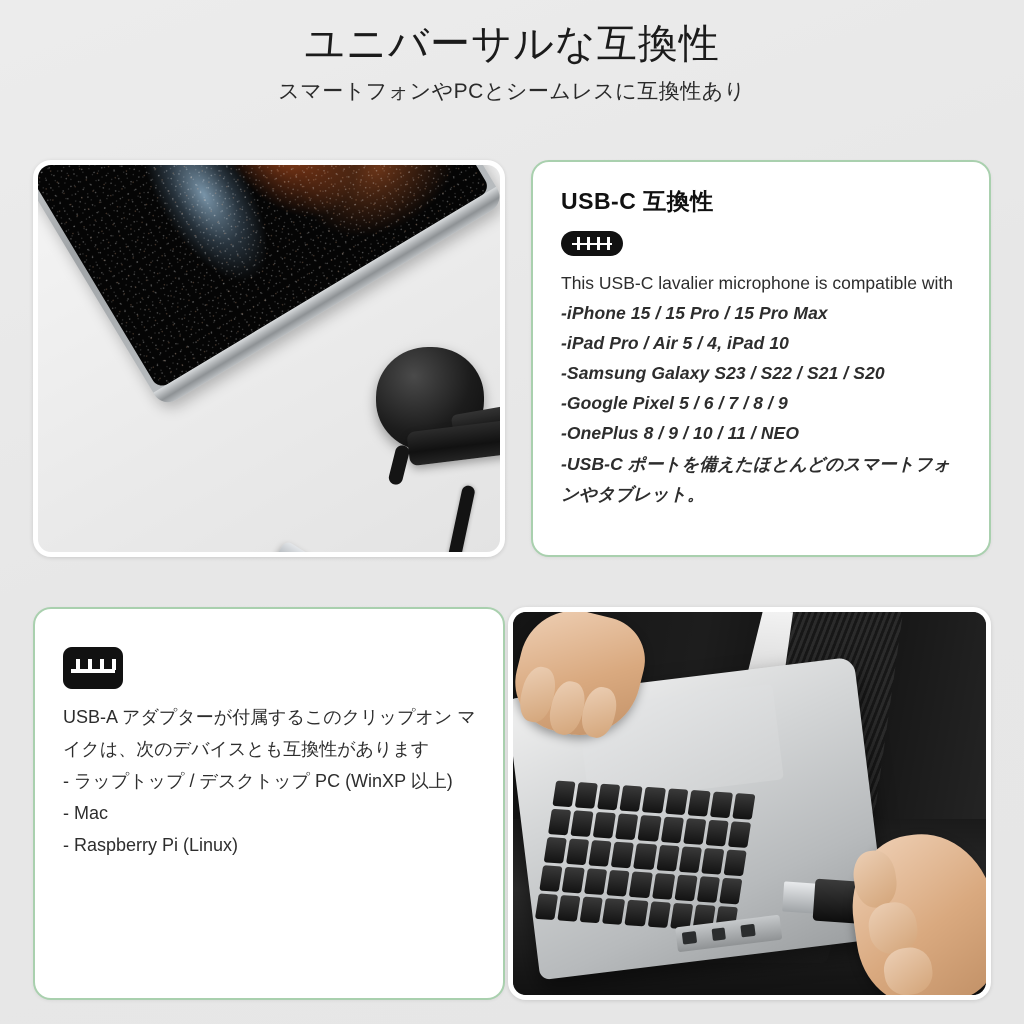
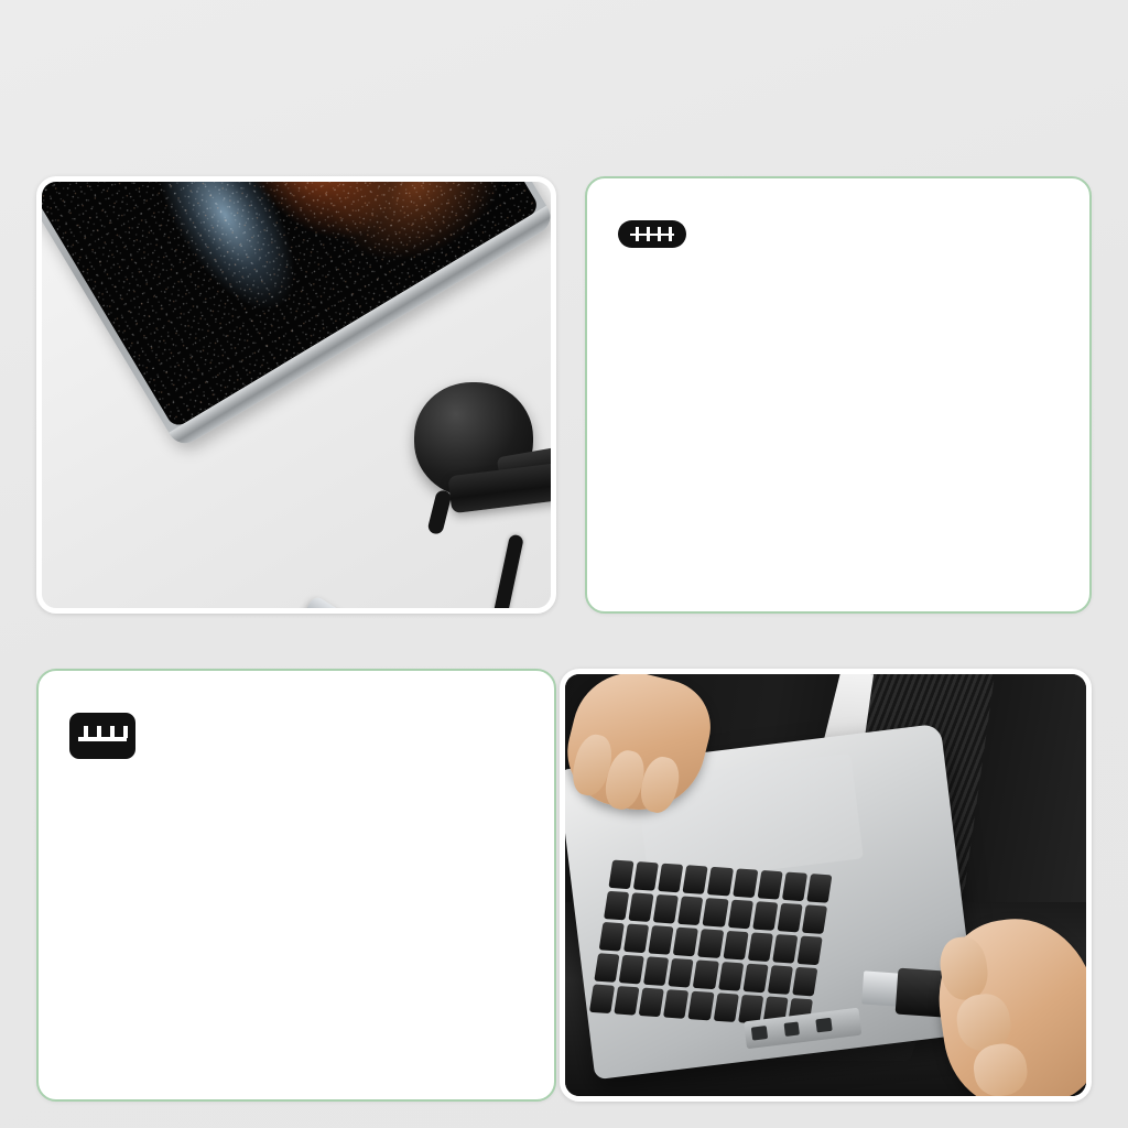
- ユニバーサルな互換性
- スマートフォンやPCとシームレスに互換性あり
- USB-C 互換性
- This USB-C lavalier microphone is compatible with
- -iPhone 15 / 15 Pro / 15 Pro Max
- -iPad Pro / Air 5 / 4, iPad 10
- -Samsung Galaxy S23 / S22 / S21 / S20
- -Google Pixel 5 / 6 / 7 / 8 / 9
- -OnePlus 8 / 9 / 10 / 11 / NEO
- -USB-C ポートを備えたほとんどのスマートフォンやタブレット。
- USB-A アダプターが付属するこのクリップオン マイクは、次のデバイスとも互換性があります
- - ラップトップ / デスクトップ PC (WinXP 以上)
- - Mac
- - Raspberry Pi (Linux)
